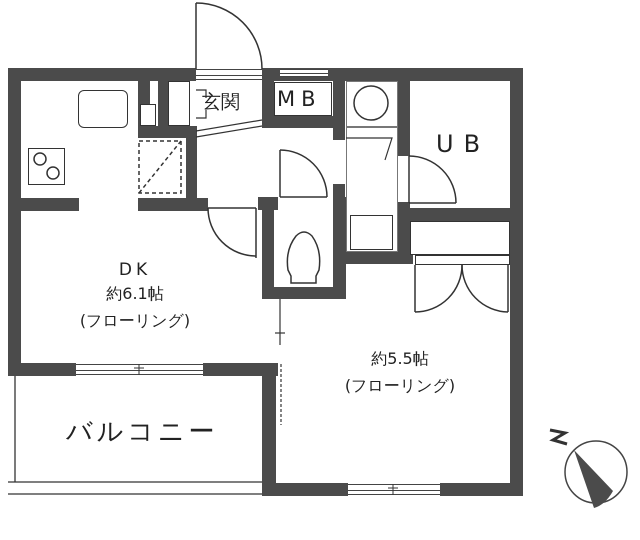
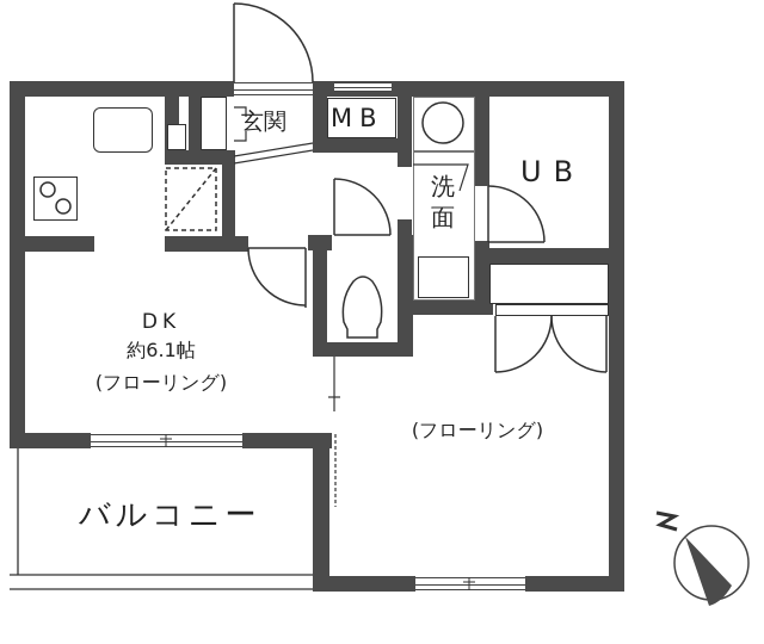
  玄関
  MB
+ 洗面
  UB
  DK
  約6.1帖
  (フローリング)
- 約5.5帖
  (フローリング)
  バルコニー
